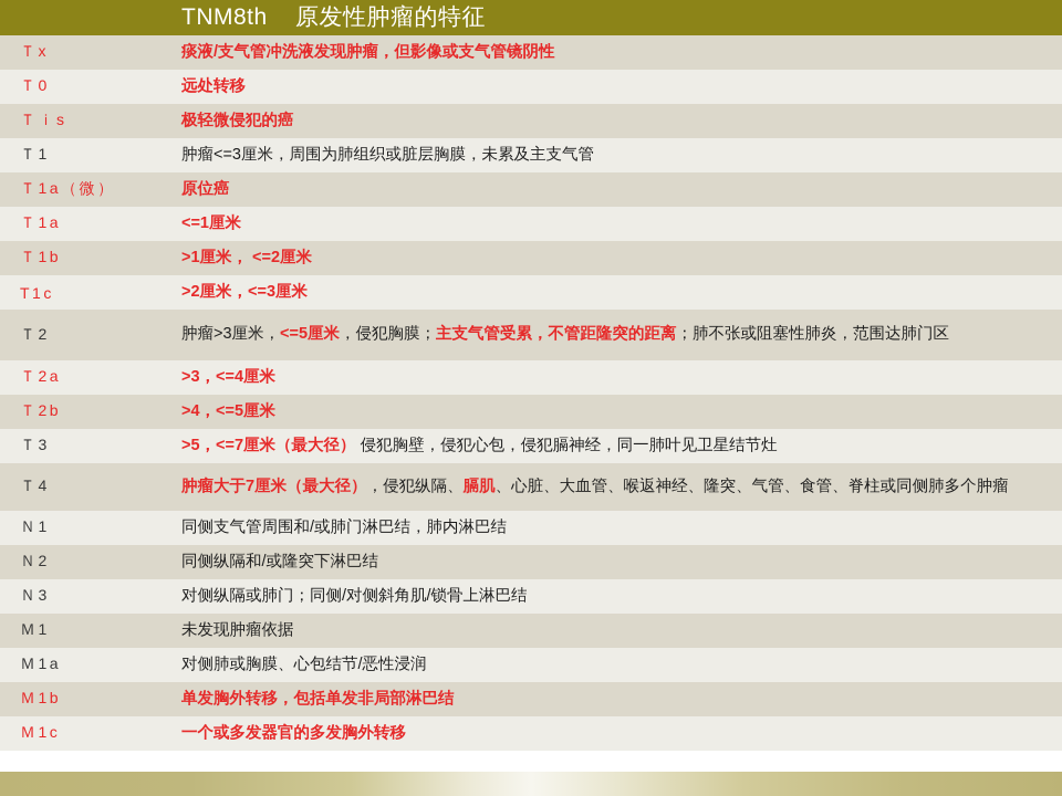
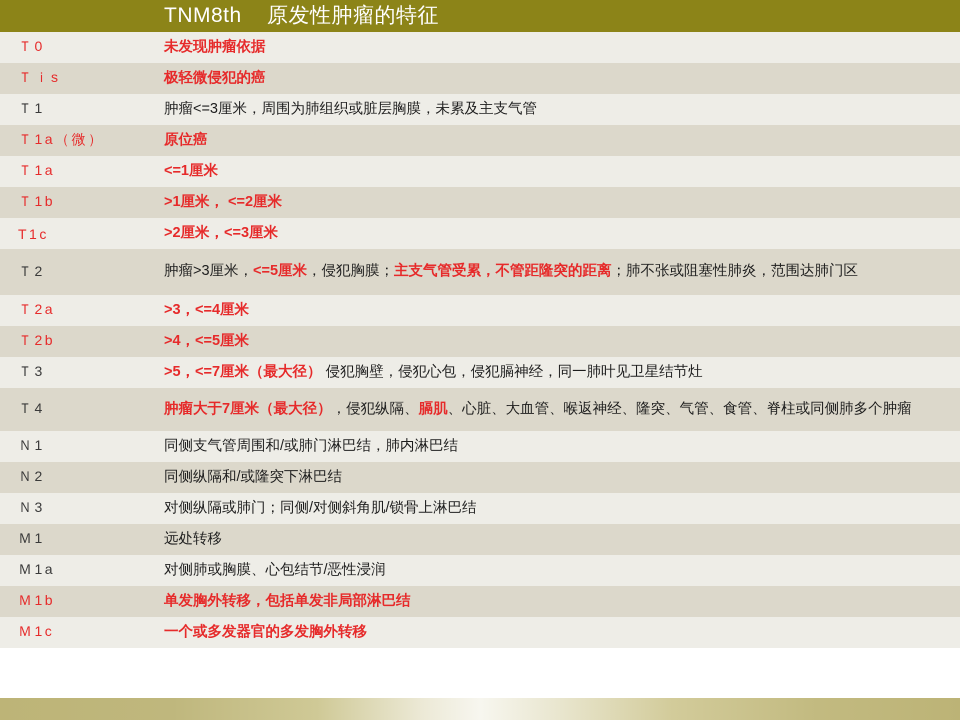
  	TNM8th 原发性肿瘤的特征
- Ｔx	痰液/支气管冲洗液发现肿瘤，但影像或支气管镜阴性
- Ｔ0	远处转移
+ Ｔ0	未发现肿瘤依据
  Ｔｉs	极轻微侵犯的癌
  Ｔ1	肿瘤<=3厘米，周围为肺组织或脏层胸膜，未累及主支气管
  Ｔ1a（微）	原位癌
  Ｔ1a	<=1厘米
  Ｔ1b	>1厘米， <=2厘米
  T1c	>2厘米，<=3厘米
  Ｔ2	肿瘤>3厘米，<=5厘米，侵犯胸膜；主支气管受累，不管距隆突的距离；肺不张或阻塞性肺炎，范围达肺门区
  Ｔ2a	>3，<=4厘米
  Ｔ2b	>4，<=5厘米
  Ｔ3	>5，<=7厘米（最大径） 侵犯胸壁，侵犯心包，侵犯膈神经，同一肺叶见卫星结节灶
  Ｔ4	肿瘤大于7厘米（最大径），侵犯纵隔、膈肌、心脏、大血管、喉返神经、隆突、气管、食管、脊柱或同侧肺多个肿瘤
  Ｎ1	同侧支气管周围和/或肺门淋巴结，肺内淋巴结
  Ｎ2	同侧纵隔和/或隆突下淋巴结
  Ｎ3	对侧纵隔或肺门；同侧/对侧斜角肌/锁骨上淋巴结
- Ｍ1	未发现肿瘤依据
+ Ｍ1	远处转移
  Ｍ1a	对侧肺或胸膜、心包结节/恶性浸润
  Ｍ1b	单发胸外转移，包括单发非局部淋巴结
  Ｍ1c	一个或多发器官的多发胸外转移
